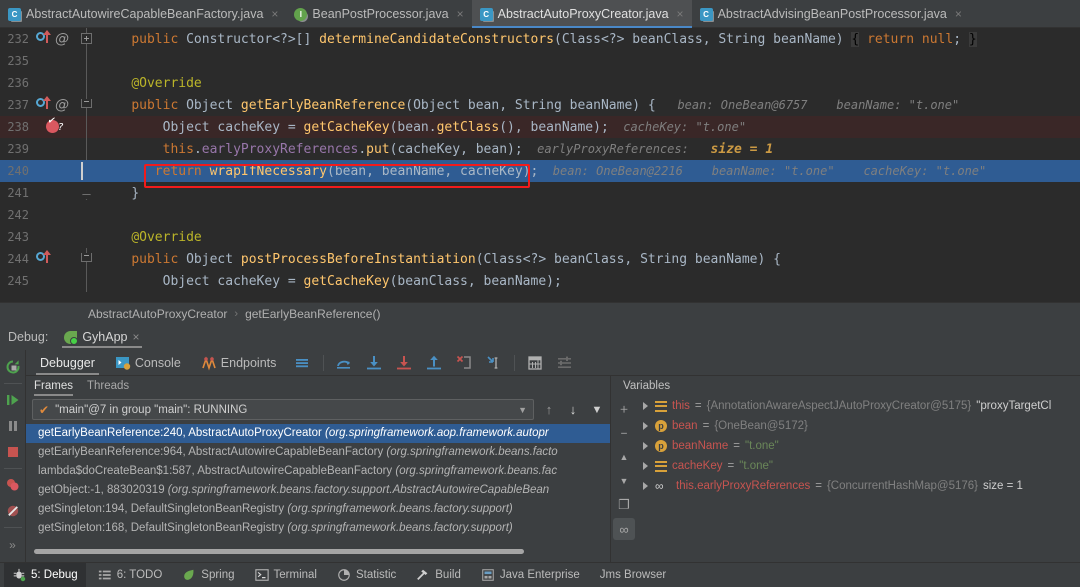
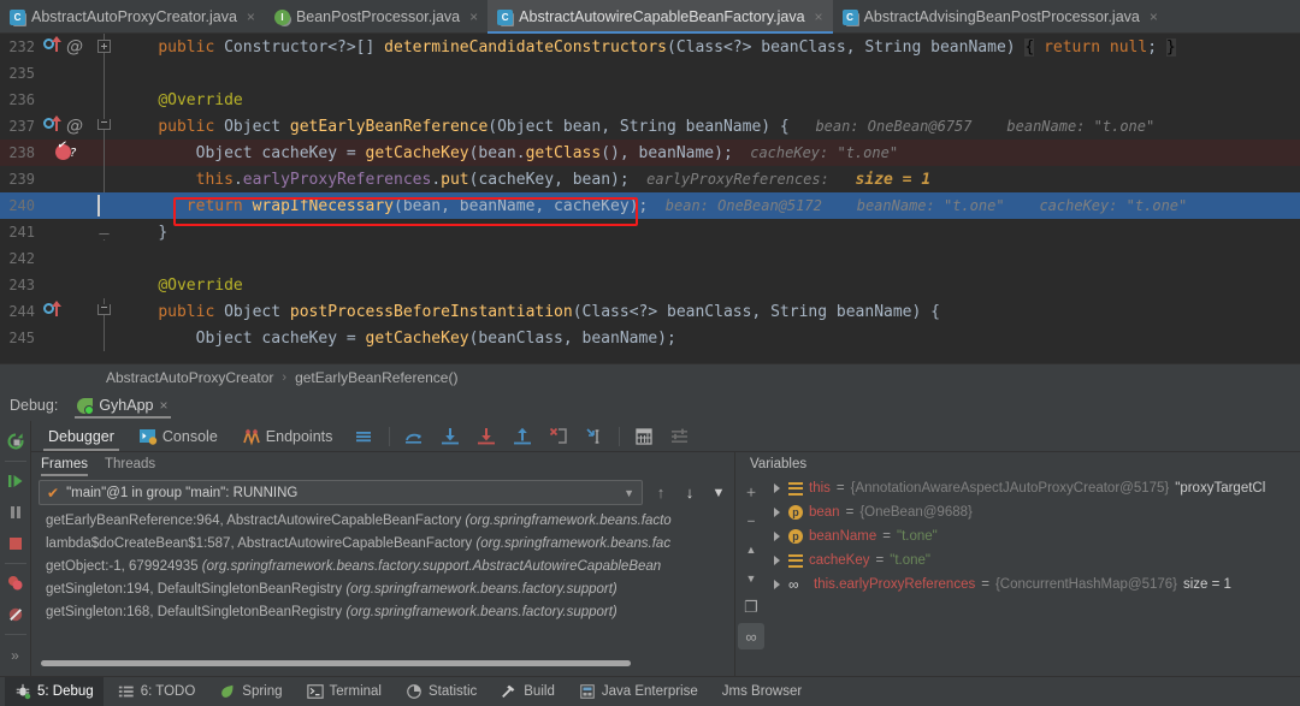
- AbstractAutowireCapableBeanFactory.java
+ AbstractAutoProxyCreator.java
  ×
  BeanPostProcessor.java
  ×
- AbstractAutoProxyCreator.java
+ AbstractAutowireCapableBeanFactory.java
  ×
  AbstractAdvisingBeanPostProcessor.java
  ×
  232
  @
  public Constructor<?>[] determineCandidateConstructors(Class<?> beanClass, String beanName) { return null; }
  235
  236
  @Override
  237
  @
  public Object getEarlyBeanReference(Object bean, String beanName) { bean: OneBean@6757 beanName: "t.one"
  238
  ?
  Object cacheKey = getCacheKey(bean.getClass(), beanName); cacheKey: "t.one"
  239
  this.earlyProxyReferences.put(cacheKey, bean); earlyProxyReferences: size = 1
  240
- return wrapIfNecessary(bean, beanName, cacheKey); bean: OneBean@2216 beanName: "t.one" cacheKey: "t.one"
+ return wrapIfNecessary(bean, beanName, cacheKey); bean: OneBean@5172 beanName: "t.one" cacheKey: "t.one"
  241
  }
  242
  243
  @Override
  244
  public Object postProcessBeforeInstantiation(Class<?> beanClass, String beanName) {
  245
  Object cacheKey = getCacheKey(beanClass, beanName);
  AbstractAutoProxyCreator
  ›
  getEarlyBeanReference()
  Debug:
  GyhApp
  ×
  »
  Debugger
  Console
  Endpoints
  Frames
  Threads
  ✔
- "main"@7 in group "main": RUNNING
+ "main"@1 in group "main": RUNNING
  ▼
  ↑
  ↓
  ▼
- getEarlyBeanReference:240, AbstractAutoProxyCreator (org.springframework.aop.framework.autopr
  getEarlyBeanReference:964, AbstractAutowireCapableBeanFactory (org.springframework.beans.facto
  lambda$doCreateBean$1:587, AbstractAutowireCapableBeanFactory (org.springframework.beans.fac
- getObject:-1, 883020319 (org.springframework.beans.factory.support.AbstractAutowireCapableBean
+ getObject:-1, 679924935 (org.springframework.beans.factory.support.AbstractAutowireCapableBean
  getSingleton:194, DefaultSingletonBeanRegistry (org.springframework.beans.factory.support)
  getSingleton:168, DefaultSingletonBeanRegistry (org.springframework.beans.factory.support)
  Variables
  ＋
  －
  ▲
  ▼
  ❐
  ∞
  this
  =
  {AnnotationAwareAspectJAutoProxyCreator@5175}
  "proxyTargetCl
  p
  bean
  =
- {OneBean@5172}
+ {OneBean@9688}
  p
  beanName
  =
  "t.one"
  cacheKey
  =
  "t.one"
  ∞
  this.earlyProxyReferences
  =
  {ConcurrentHashMap@5176}
  size = 1
  5: Debug
  6: TODO
  Spring
  Terminal
  Statistic
  Build
  Java Enterprise
  Jms Browser
